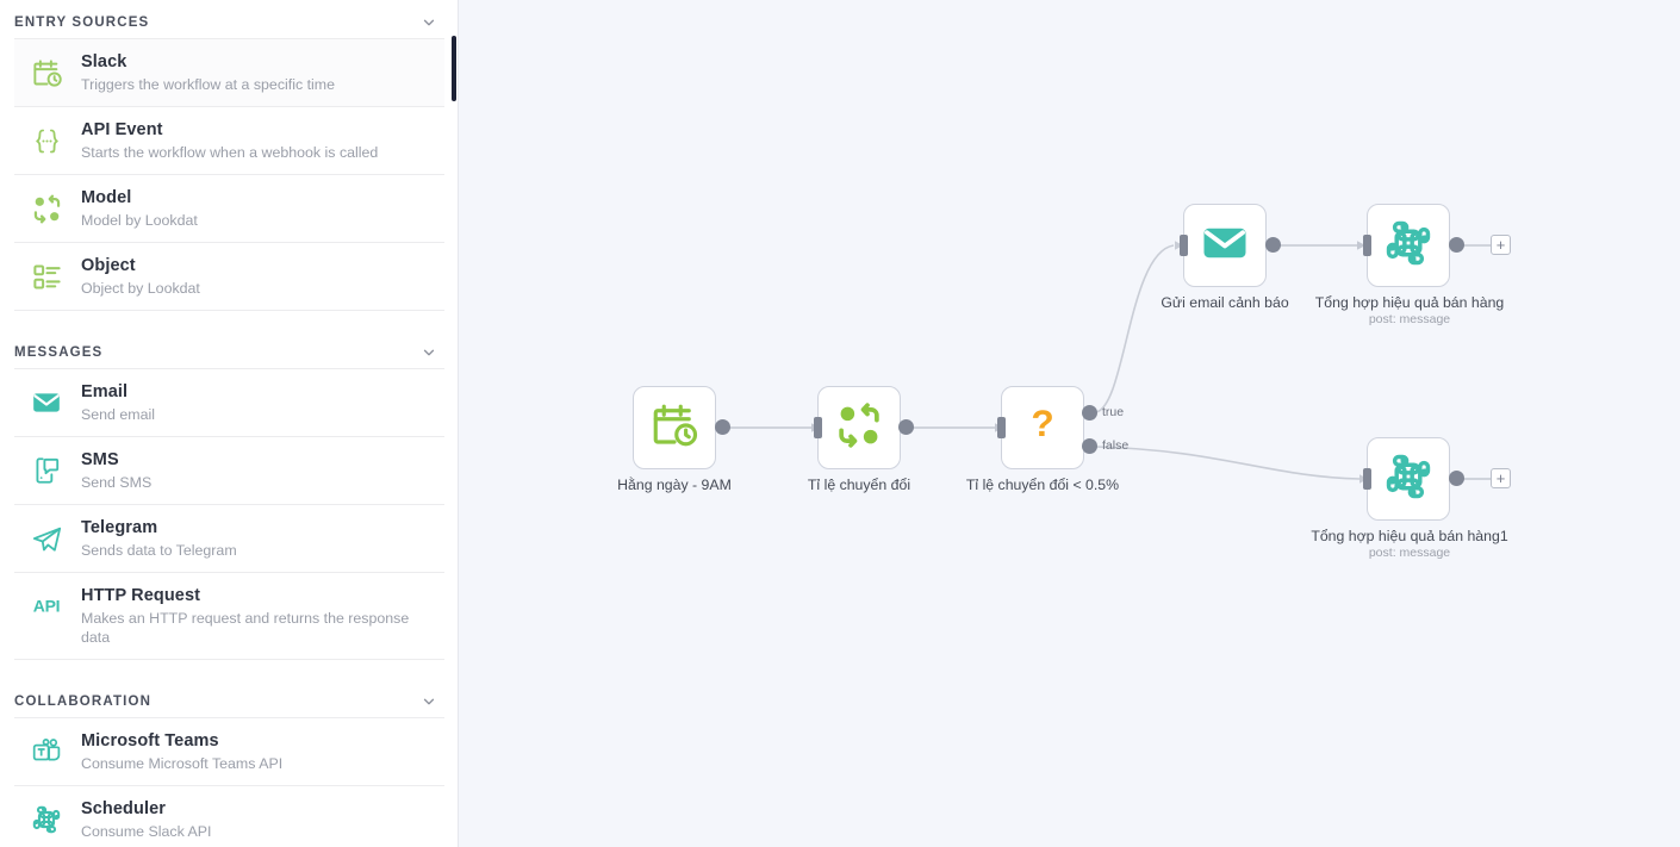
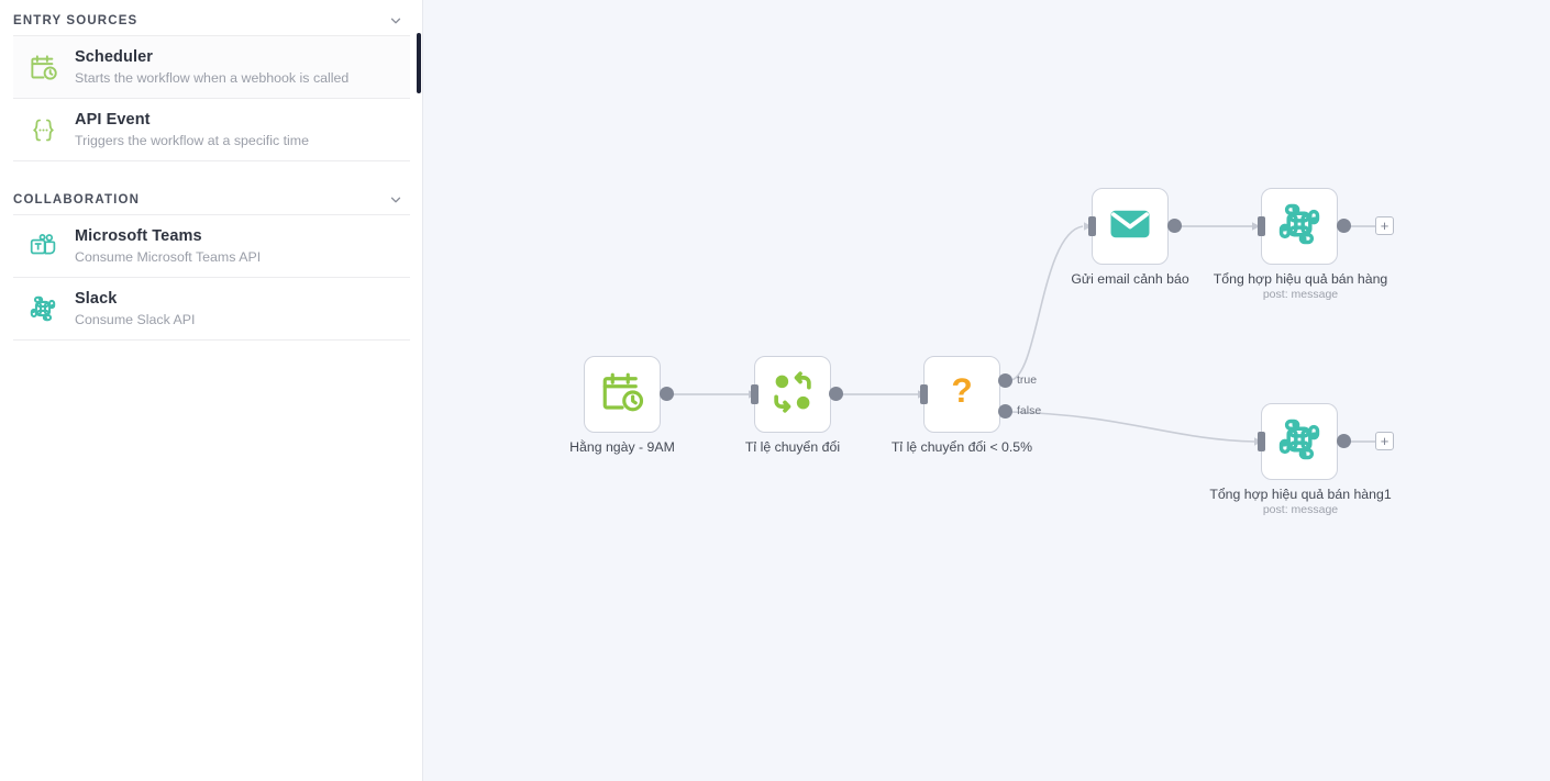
  ENTRY SOURCES
- Slack
+ Scheduler
- Triggers the workflow at a specific time
+ Starts the workflow when a webhook is called
  API Event
- Starts the workflow when a webhook is called
+ Triggers the workflow at a specific time
- Model
- Model by Lookdat
- Object
- Object by Lookdat
- MESSAGES
- Email
- Send email
- SMS
- Send SMS
- Telegram
- Sends data to Telegram
- API
- HTTP Request
- Makes an HTTP request and returns the response data
  COLLABORATION
  Microsoft Teams
  Consume Microsoft Teams API
- Scheduler
+ Slack
  Consume Slack API
  Hằng ngày - 9AM
  Tỉ lệ chuyển đổi
  ?
  true
  false
  Tỉ lệ chuyển đổi < 0.5%
  Gửi email cảnh báo
  Tổng hợp hiệu quả bán hàng
  post: message
  +
  Tổng hợp hiệu quả bán hàng1
  post: message
  +
